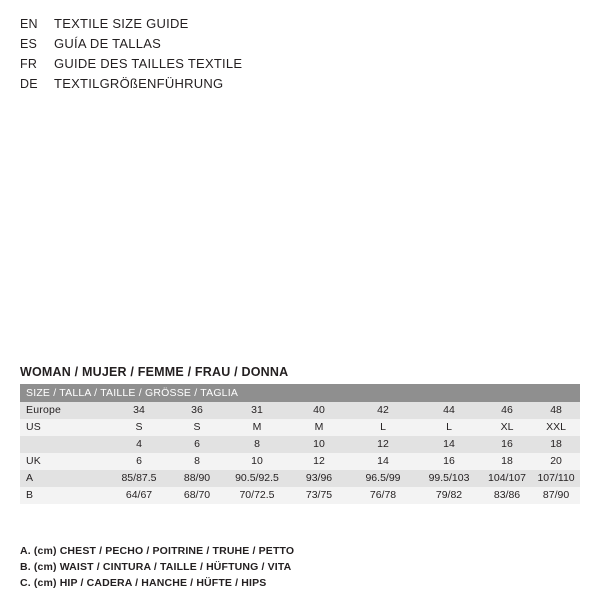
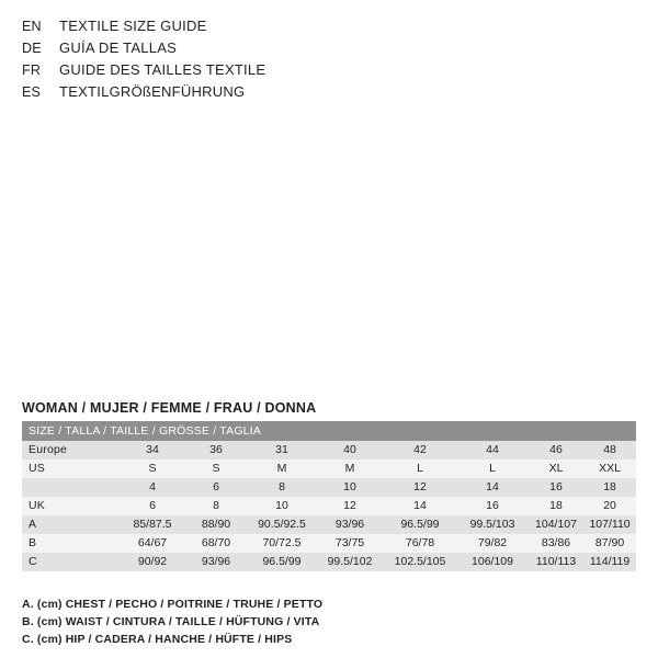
  EN
  TEXTILE SIZE GUIDE
- ES
+ DE
  GUÍA DE TALLAS
  FR
  GUIDE DES TAILLES TEXTILE
- DE
+ ES
  TEXTILGRÖßENFÜHRUNG
  WOMAN / MUJER / FEMME / FRAU / DONNA
  SIZE / TALLA / TAILLE / GRÖSSE / TAGLIA
  Europe	34	36	31	40	42	44	46	48
  US	S	S	M	M	L	L	XL	XXL
  	4	6	8	10	12	14	16	18
  UK	6	8	10	12	14	16	18	20
  A	85/87.5	88/90	90.5/92.5	93/96	96.5/99	99.5/103	104/107	107/110
  B	64/67	68/70	70/72.5	73/75	76/78	79/82	83/86	87/90
+ C	90/92	93/96	96.5/99	99.5/102	102.5/105	106/109	110/113	114/119
  A. (cm) CHEST / PECHO / POITRINE / TRUHE / PETTO
  B. (cm) WAIST / CINTURA / TAILLE / HÜFTUNG / VITA
  C. (cm) HIP / CADERA / HANCHE / HÜFTE / HIPS
